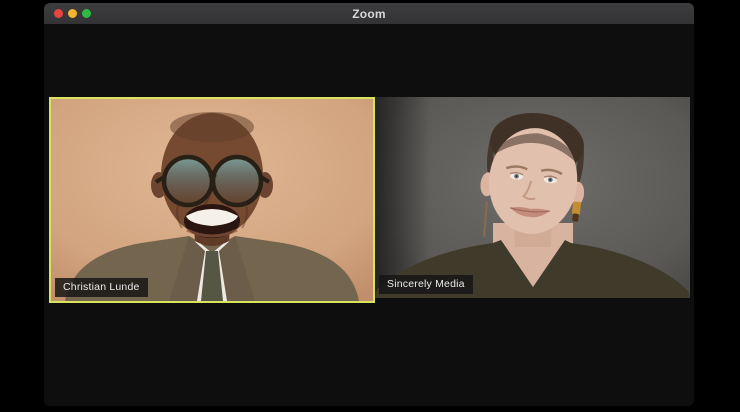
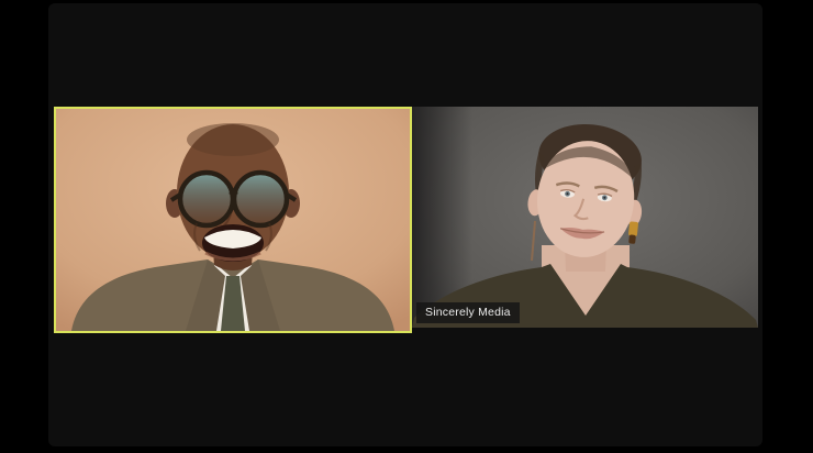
- Zoom
- Christian Lunde
  Sincerely Media
